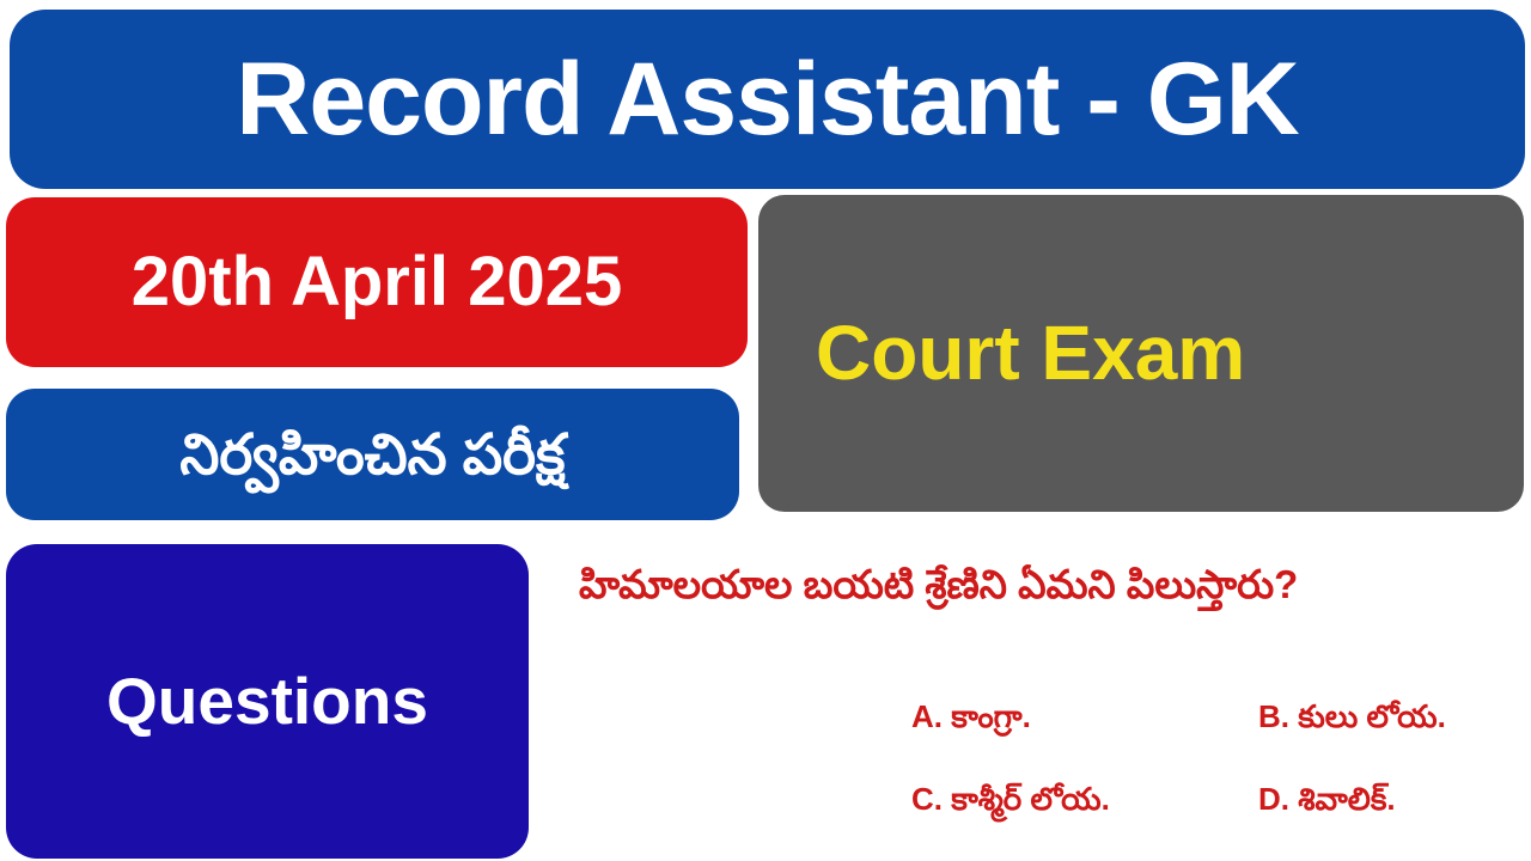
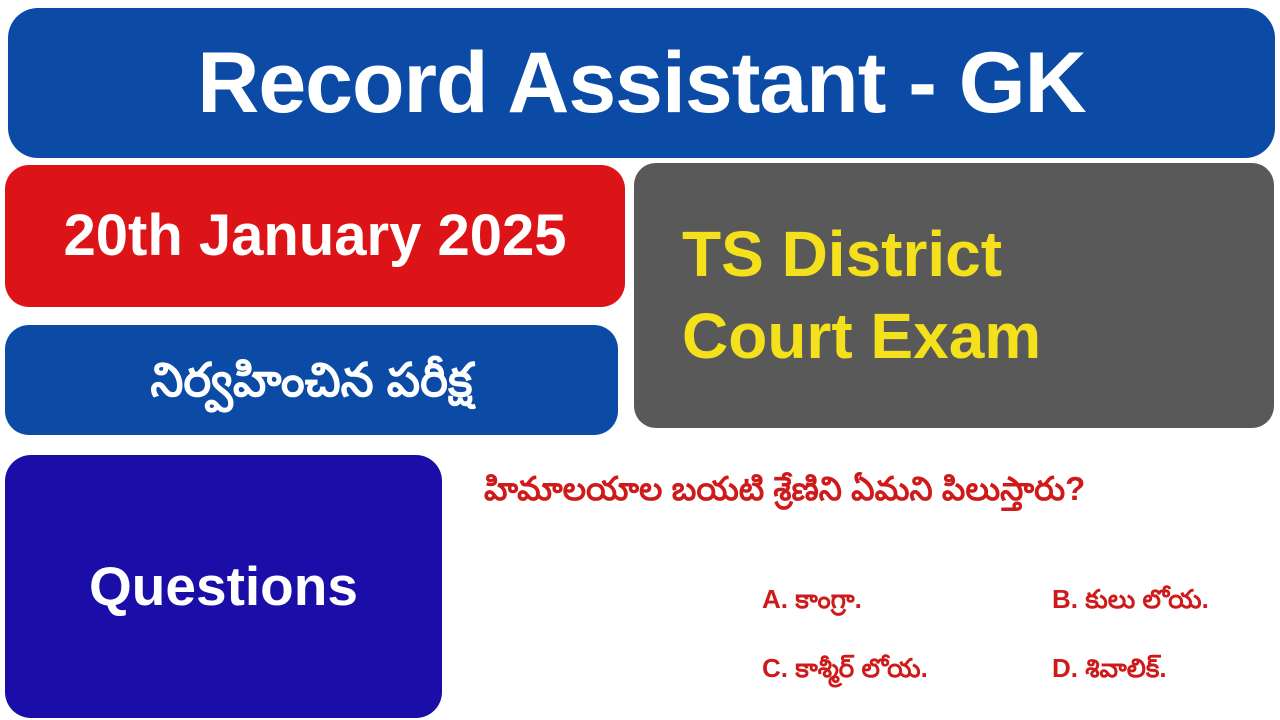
  Record Assistant - GK
- 20th April 2025
+ 20th January 2025
  నిర్వహించిన పరీక్ష
+ TS District
  Court Exam
  Questions
  హిమాలయాల బయటి శ్రేణిని ఏమని పిలుస్తారు?
  A. కాంగ్రా.
  B. కులు లోయ.
  C. కాశ్మీర్ లోయ.
  D. శివాలిక్.
